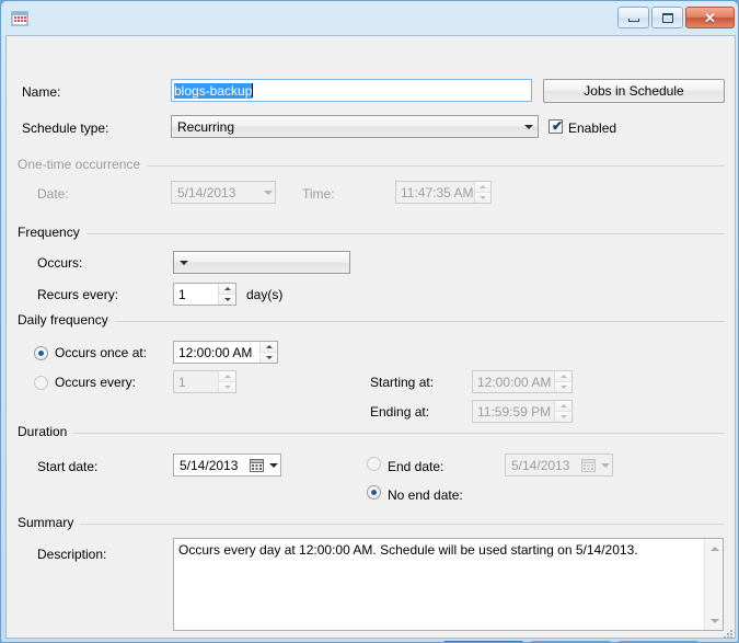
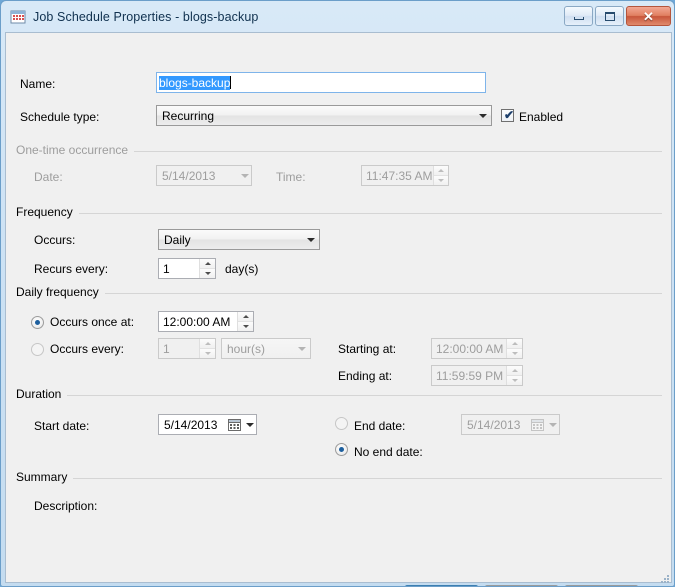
+ Job Schedule Properties - blogs-backup
  ✕
  Name:
  blogs-backup
- Jobs in Schedule
  Schedule type:
  Recurring
  ✔
  Enabled
  One-time occurrence
  Date:
  5/14/2013
  Time:
  11:47:35 AM
  Frequency
  Occurs:
+ Daily
  Recurs every:
  1
  day(s)
  Daily frequency
  Occurs once at:
  12:00:00 AM
  Occurs every:
  1
+ hour(s)
  Starting at:
  12:00:00 AM
  Ending at:
  11:59:59 PM
  Duration
  Start date:
  5/14/2013
  End date:
  5/14/2013
  No end date:
  Summary
  Description:
- Occurs every day at 12:00:00 AM. Schedule will be used starting on 5/14/2013.
